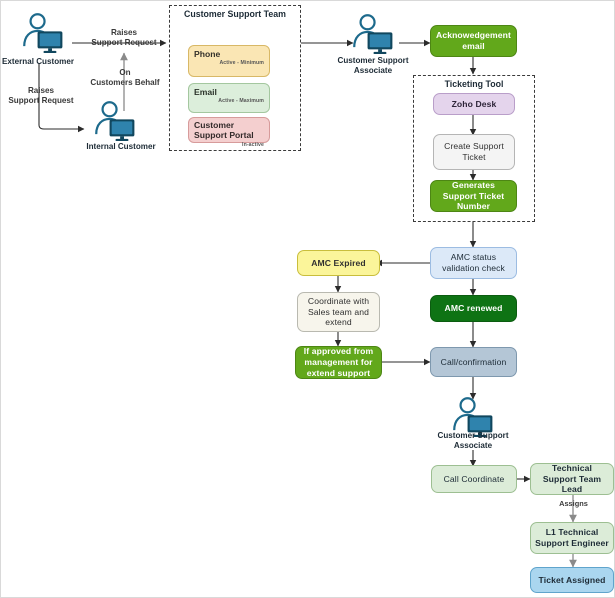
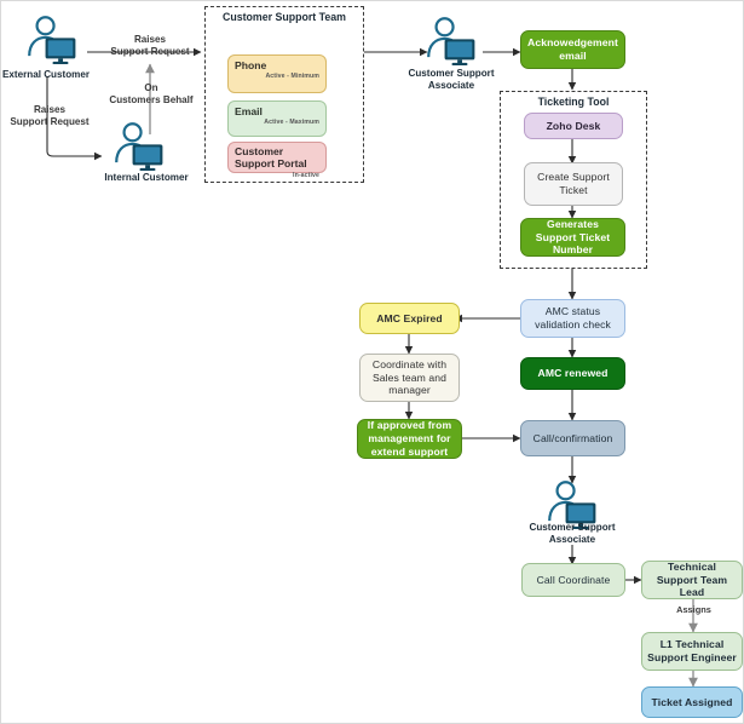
  External Customer
  Internal Customer
  Customer Support
  Associate
  Customer Support
  Associate
  Raises
  Support Request
  Raises
  Support Request
  On
  Customers Behalf
  Assigns
  Customer Support Team
  Phone
  Email
  Customer Support Portal
  Ticketing Tool
  Acknowedgement email
  Zoho Desk
  Create Support Ticket
  Generates Support Ticket Number
  AMC status validation check
  AMC Expired
- Coordinate with Sales team and extend
+ Coordinate with Sales team and manager
  If approved from management for extend support
  AMC renewed
  Call/confirmation
  Call Coordinate
  Technical Support Team Lead
  L1 Technical Support Engineer
  Ticket Assigned
